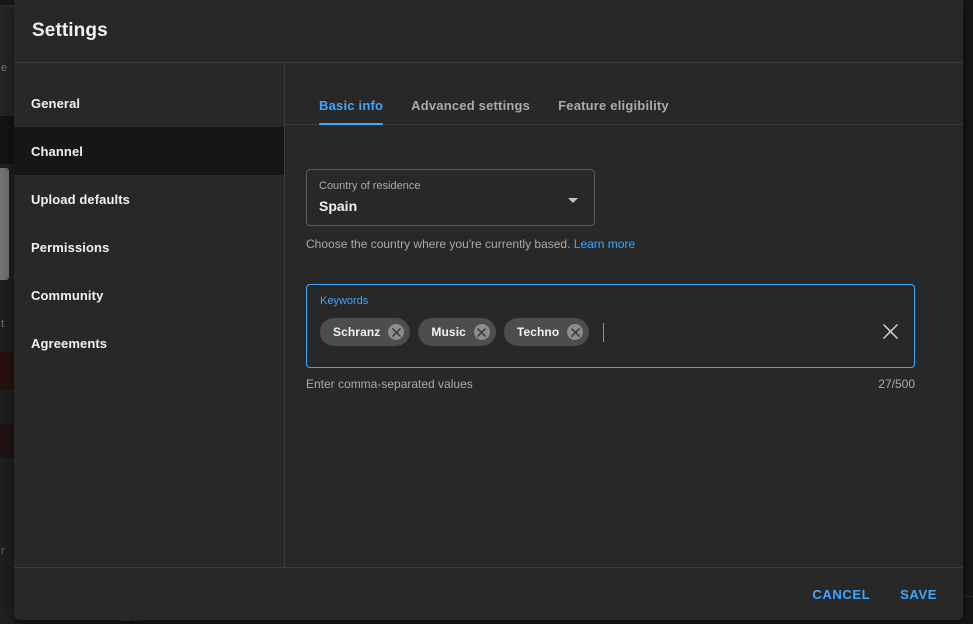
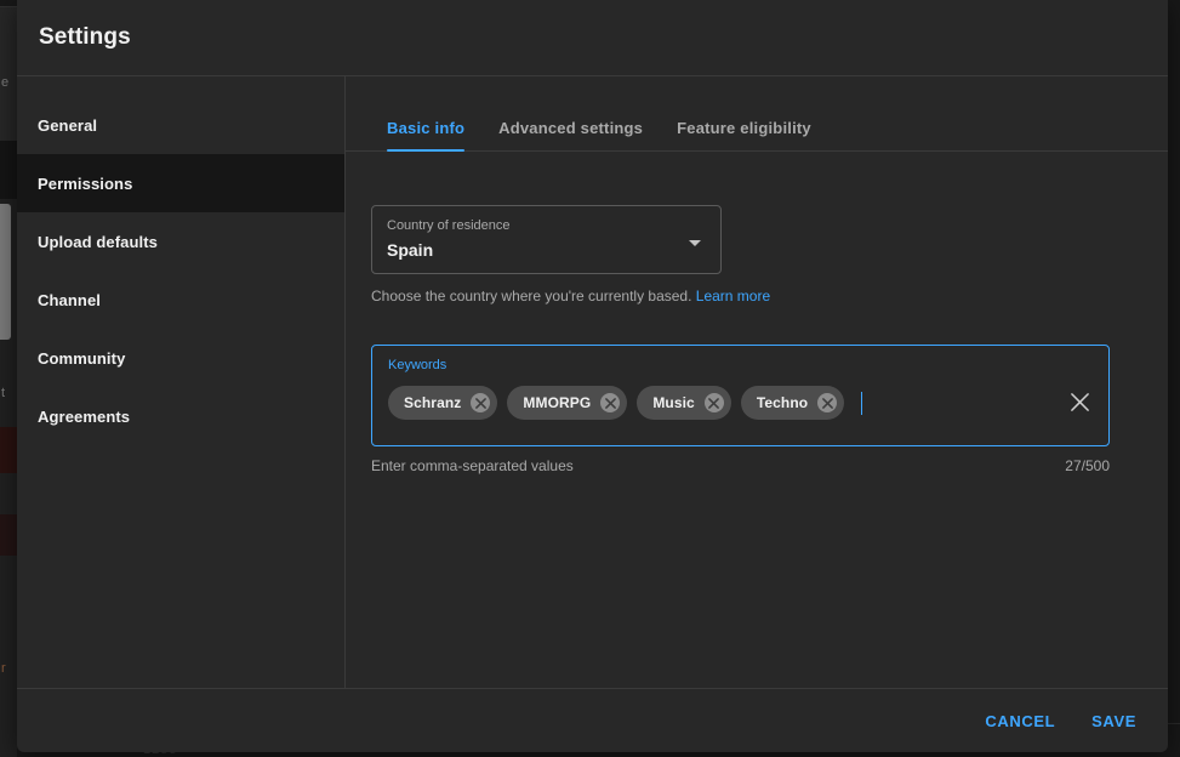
  e
  t
  r
  Settings
  General
- Channel
+ Permissions
  Upload defaults
- Permissions
+ Channel
  Community
  Agreements
  Basic info
  Advanced settings
  Feature eligibility
  Country of residence
  Spain
  Choose the country where you're currently based. Learn more
  Keywords
  Schranz
+ MMORPG
  Music
  Techno
  Enter comma-separated values
  27/500
  CANCEL
  SAVE
